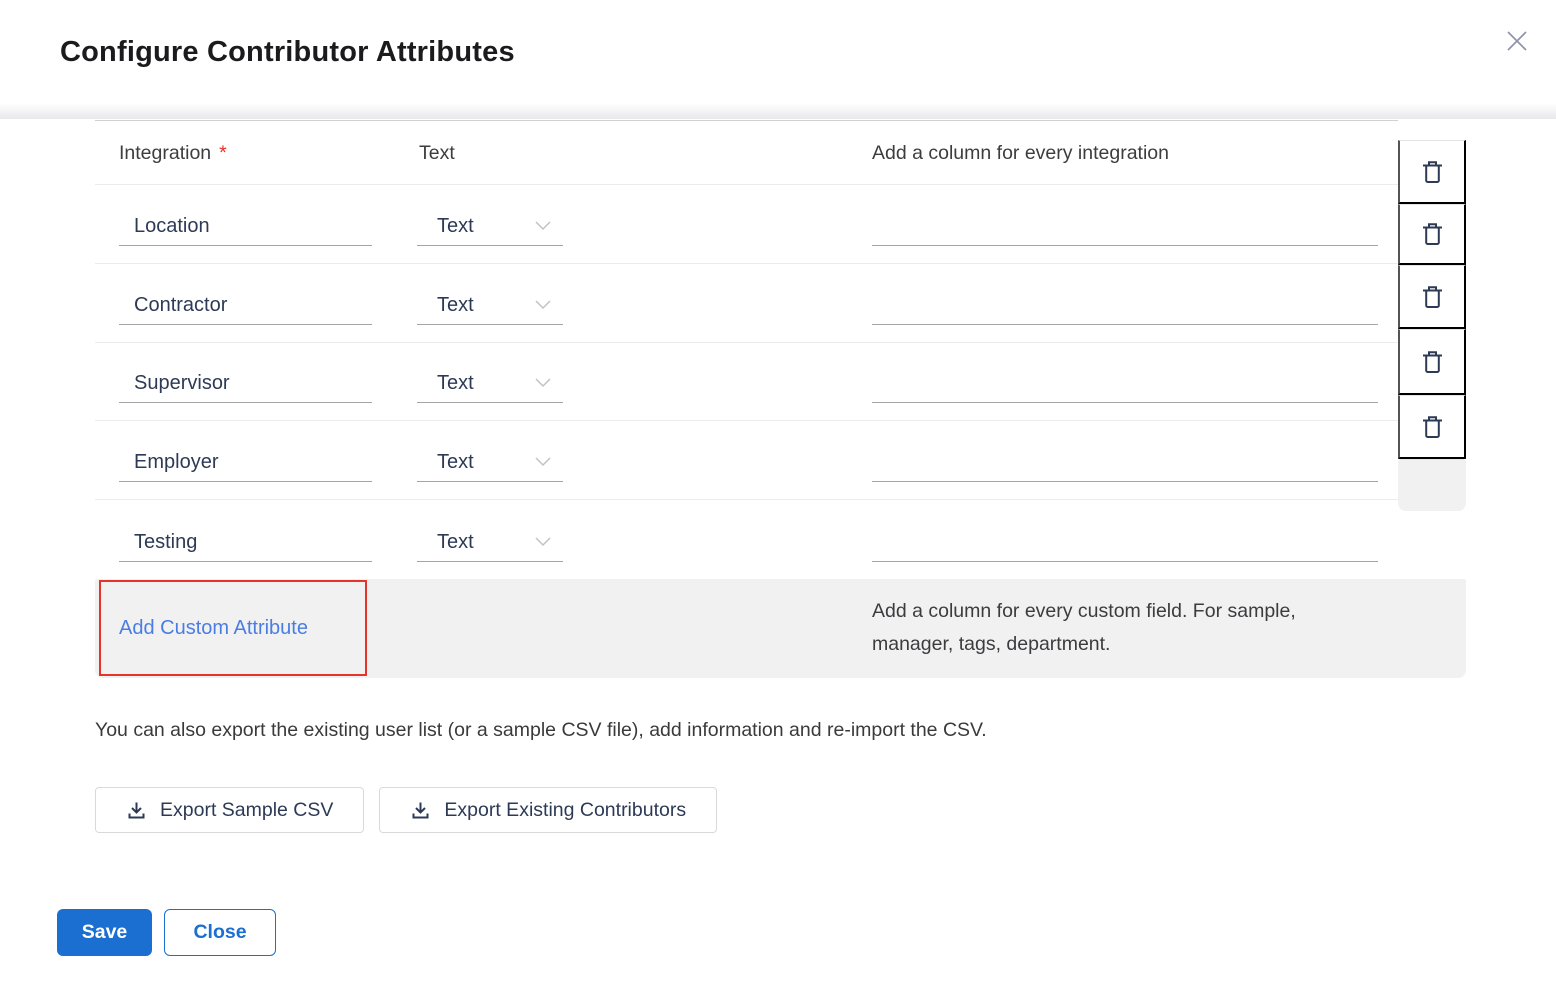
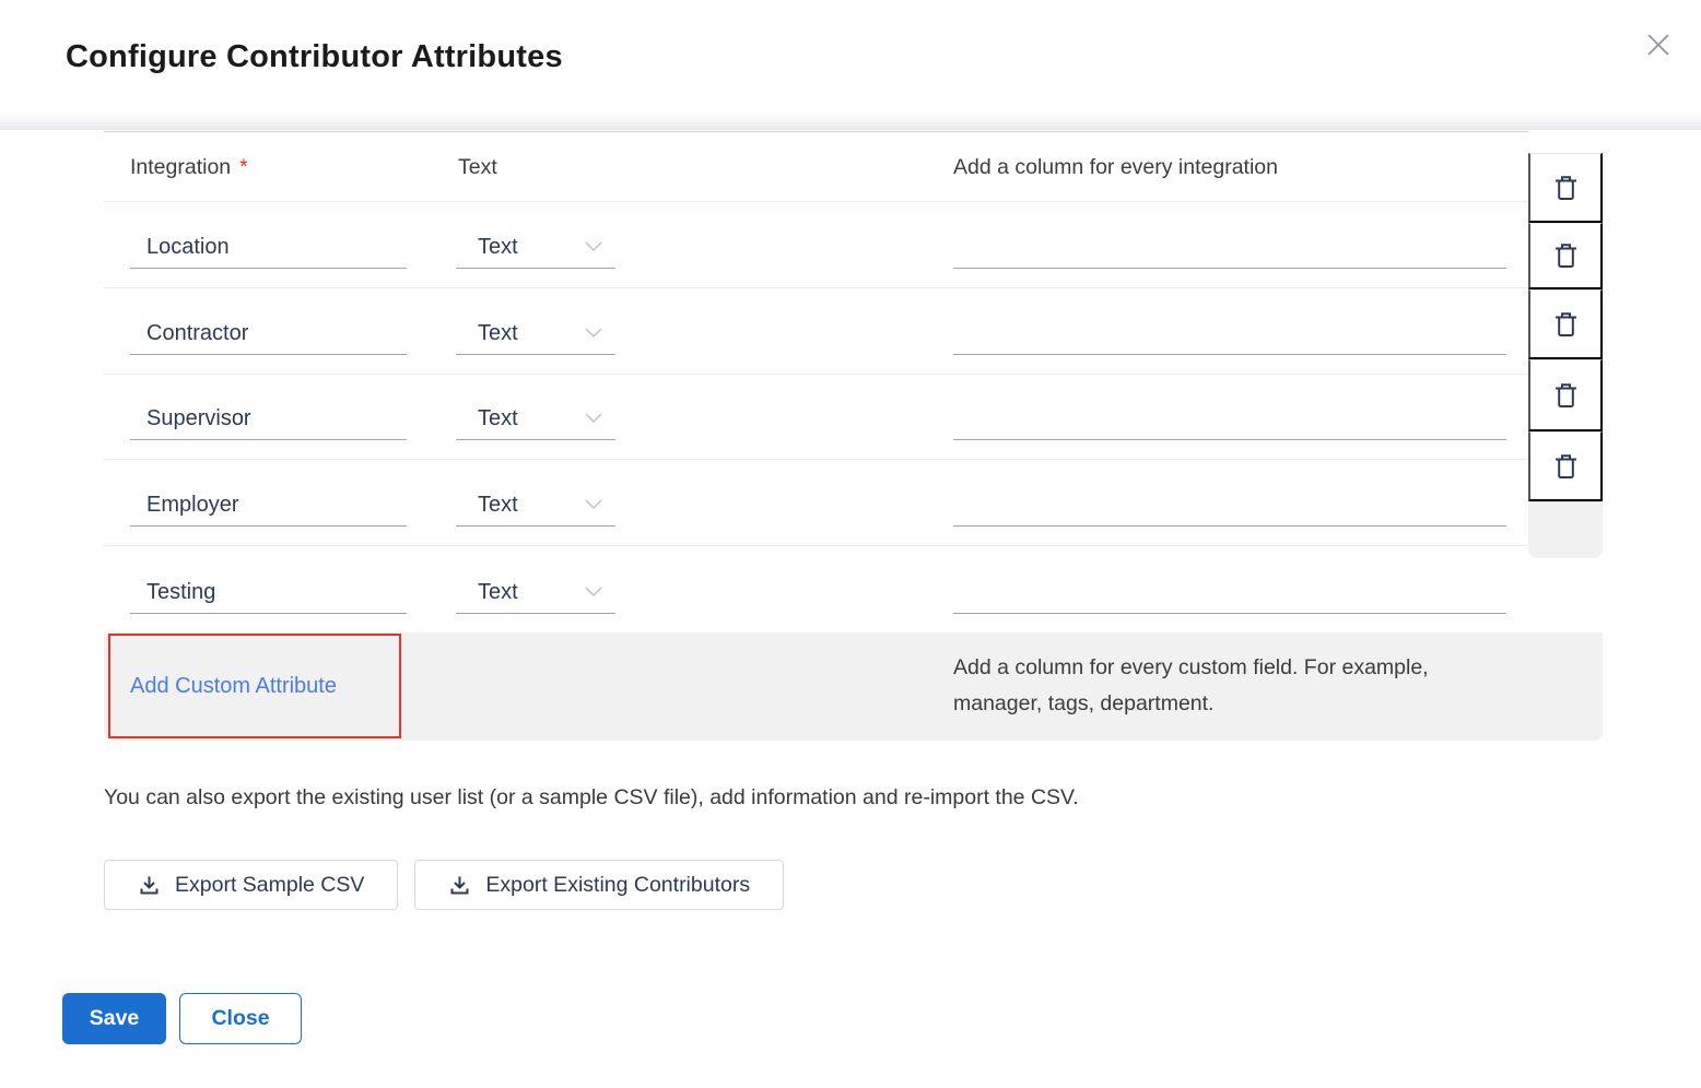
  Configure Contributor Attributes
  Integration
  *
  Text
  Add a column for every integration
  Location
  Text
  Contractor
  Text
  Supervisor
  Text
  Employer
  Text
  Testing
  Text
  Add Custom Attribute
- Add a column for every custom field. For sample,
+ Add a column for every custom field. For example,
  manager, tags, department.
  You can also export the existing user list (or a sample CSV file), add information and re-import the CSV.
  Export Sample CSV
  Export Existing Contributors
  Save
  Close
